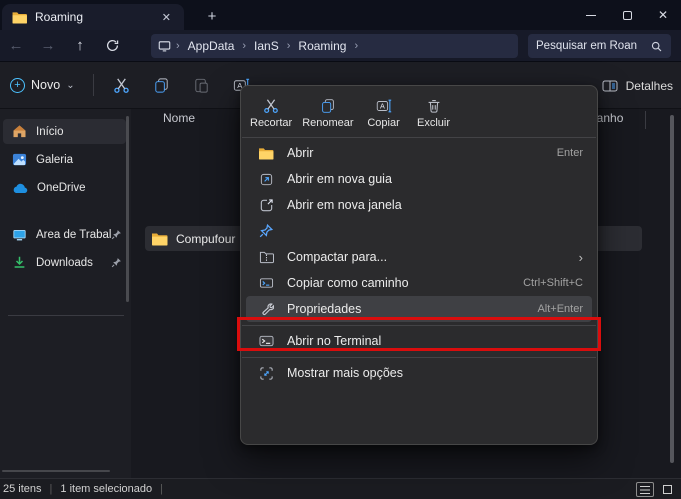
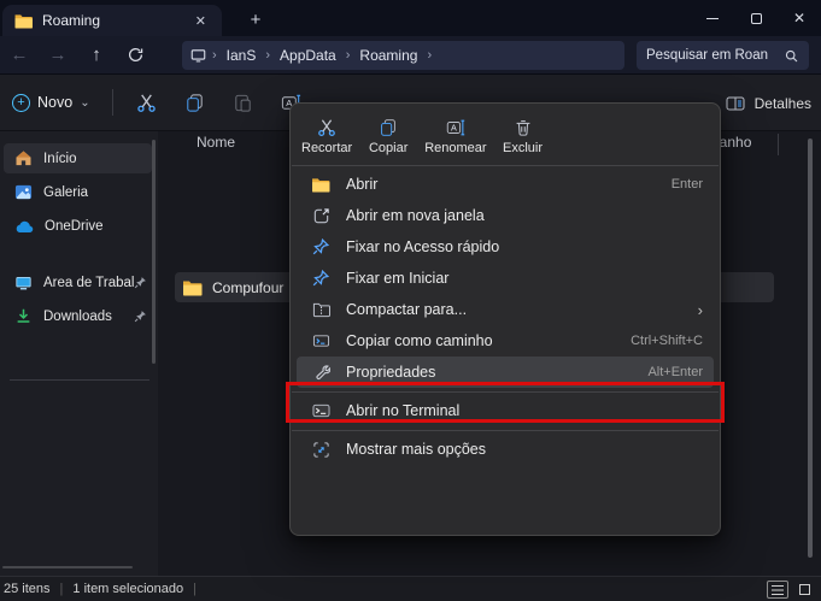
  Roaming
  ✕
  +
  ✕
  ←
  →
  ↑
  ›
- AppData
+ IanS
  ›
- IanS
+ AppData
  ›
  Roaming
  ›
  Pesquisar em Roan
  +
  Novo
  ⌄
  A
  Detalhes
  Início
  Galeria
  OneDrive
  Área de Trabal
  Downloads
  Nome
  Compufour
  25 itens
  |
  1 item selecionado
  |
  Recortar
- Renomear
+ Copiar
  A
- Copiar
+ Renomear
  Excluir
  Abrir
  Enter
- Abrir em nova guia
  Abrir em nova janela
+ Fixar no Acesso rápido
+ Fixar em Iniciar
  Compactar para...
  ›
  Copiar como caminho
  Ctrl+Shift+C
  Propriedades
  Alt+Enter
  Abrir no Terminal
  Mostrar mais opções
